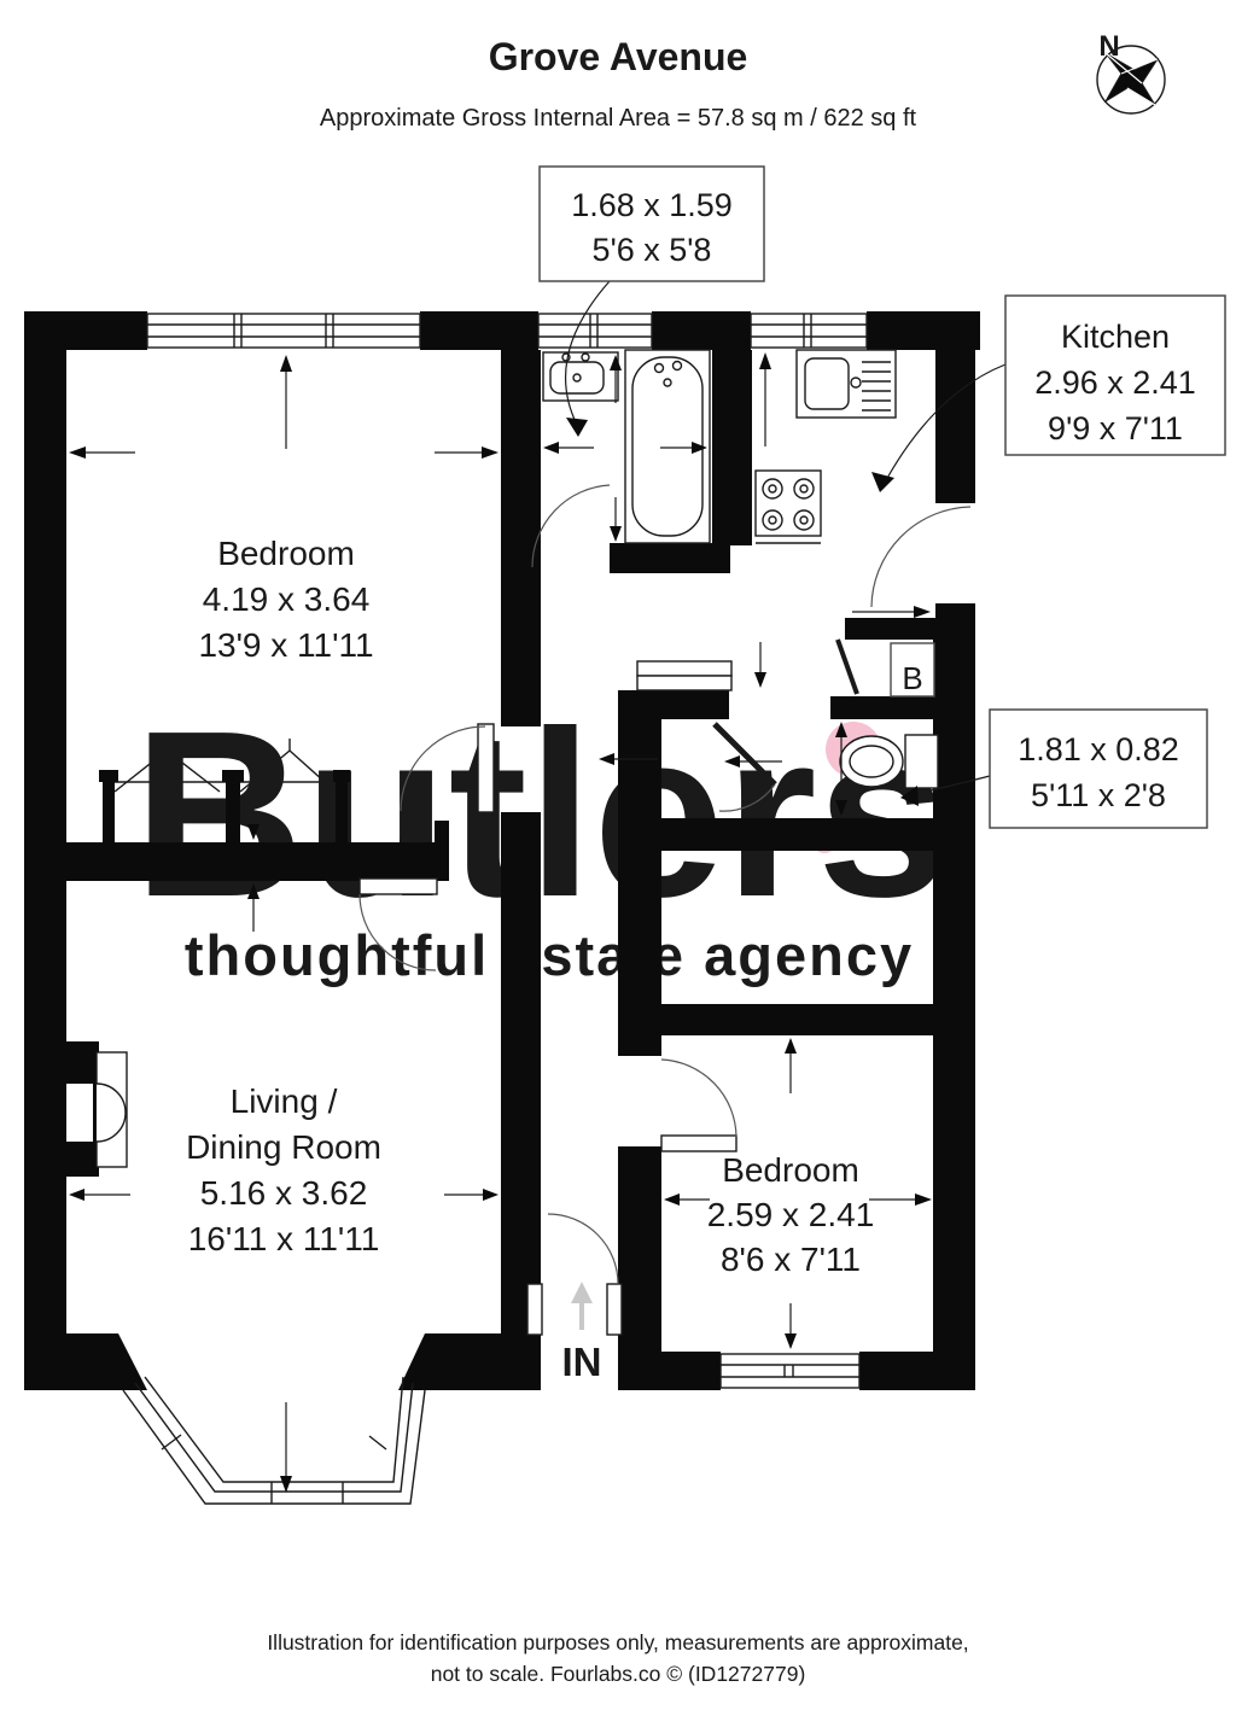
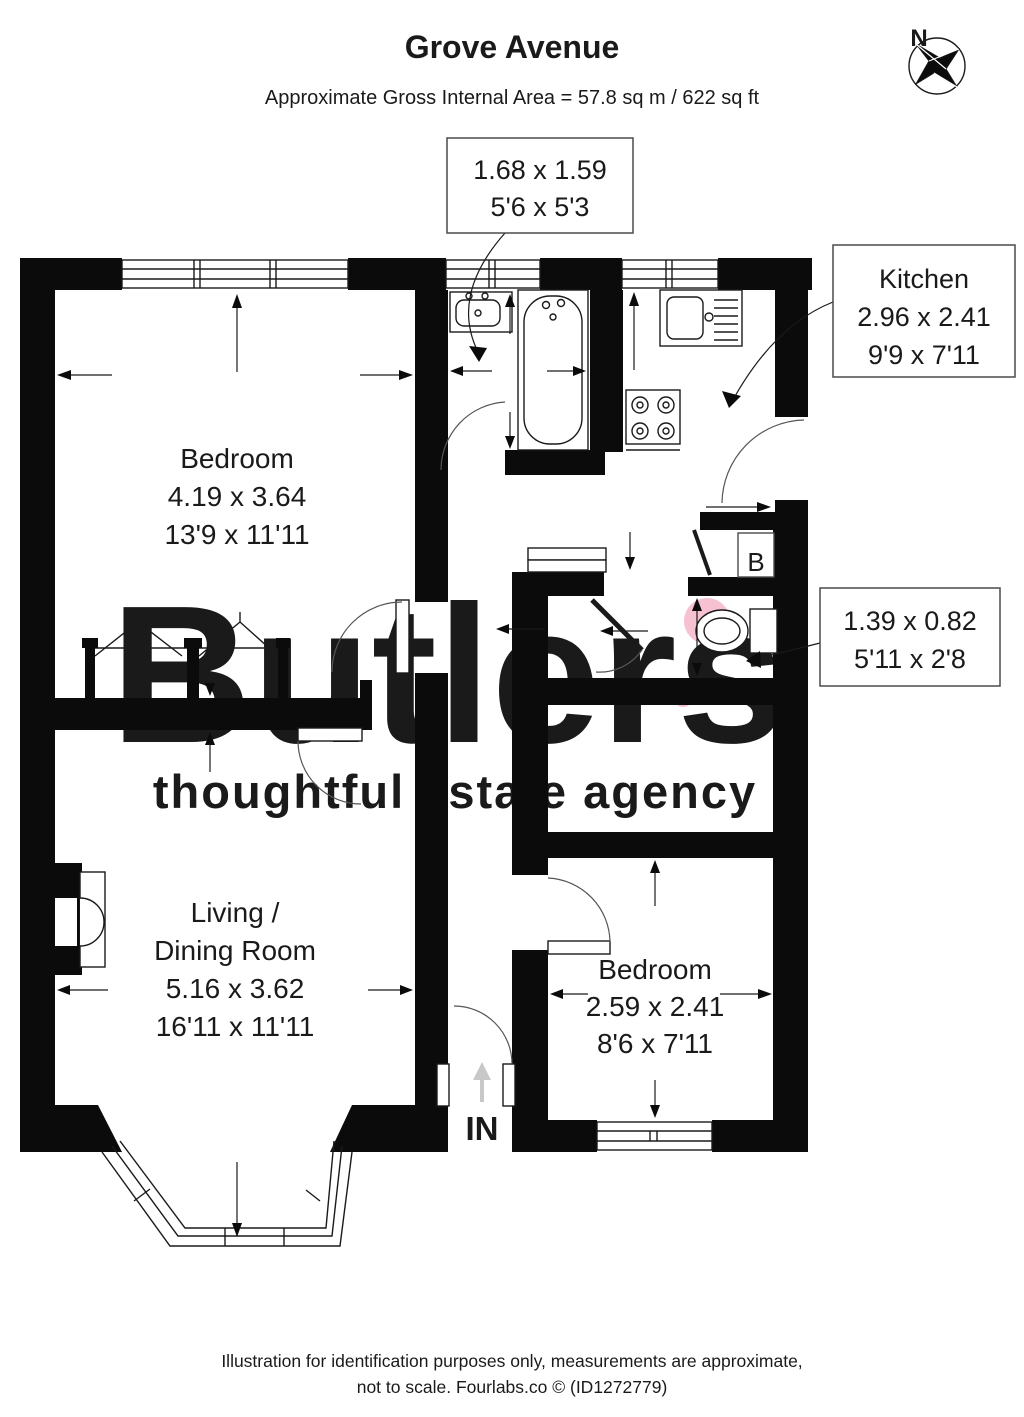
  Butlrs
  thoughtfulstae agency
  Grove Avenue
  Approximate Gross Internal Area = 57.8 sq m / 622 sq ft
  N
  1.68 x 1.59
- 5'6 x 5'8
+ 5'6 x 5'3
  Kitchen
  2.96 x 2.41
  9'9 x 7'11
- 1.81 x 0.82
+ 1.39 x 0.82
  5'11 x 2'8
  Bedroom
  4.19 x 3.64
  13'9 x 11'11
  Living /
  Dining Room
  5.16 x 3.62
  16'11 x 11'11
  Bedroom
  2.59 x 2.41
  8'6 x 7'11
  B
  IN
  Illustration for identification purposes only, measurements are approximate,
  not to scale. Fourlabs.co © (ID1272779)
